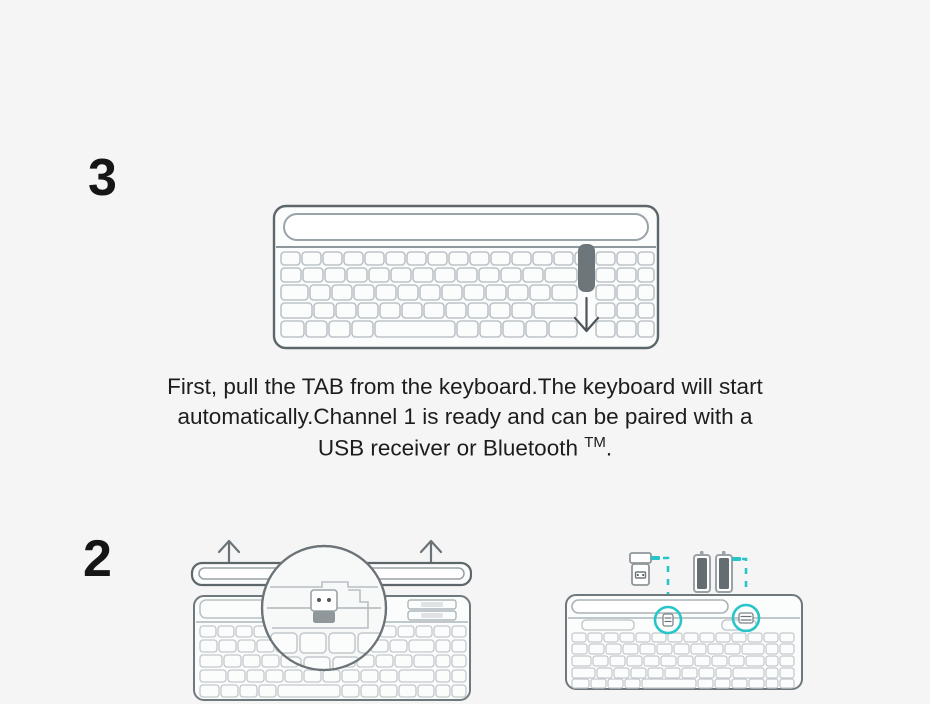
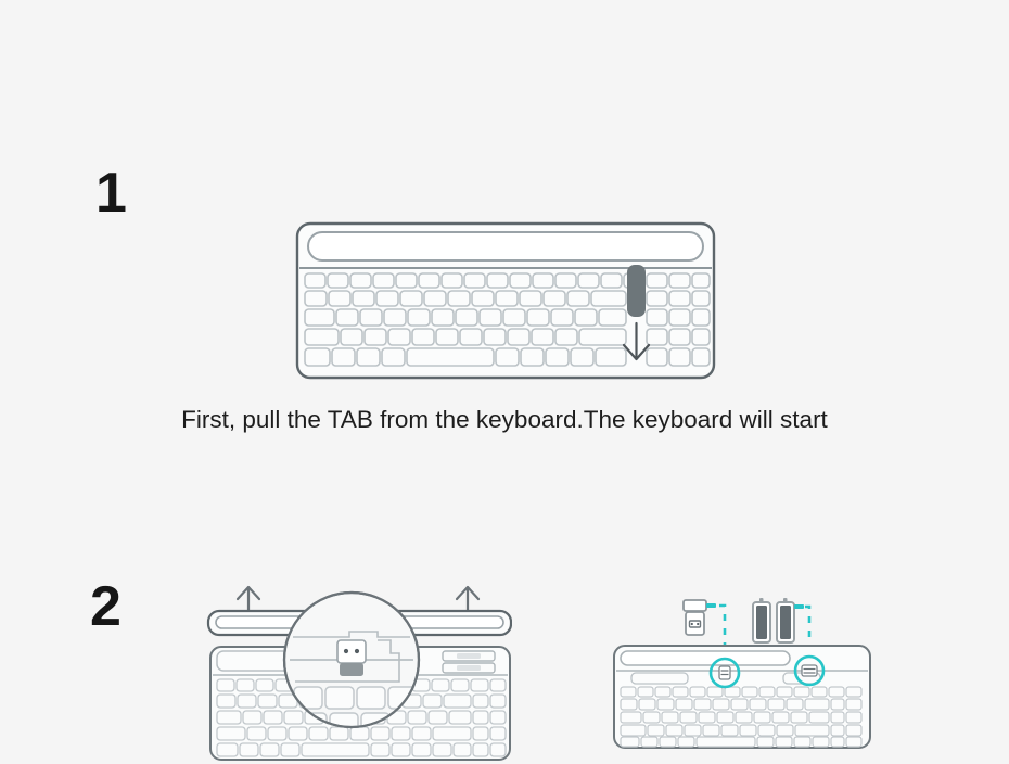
- 3
+ 1
  First, pull the TAB from the keyboard.The keyboard will start
- automatically.Channel 1 is ready and can be paired with a
- USB receiver or Bluetooth TM.
  2
